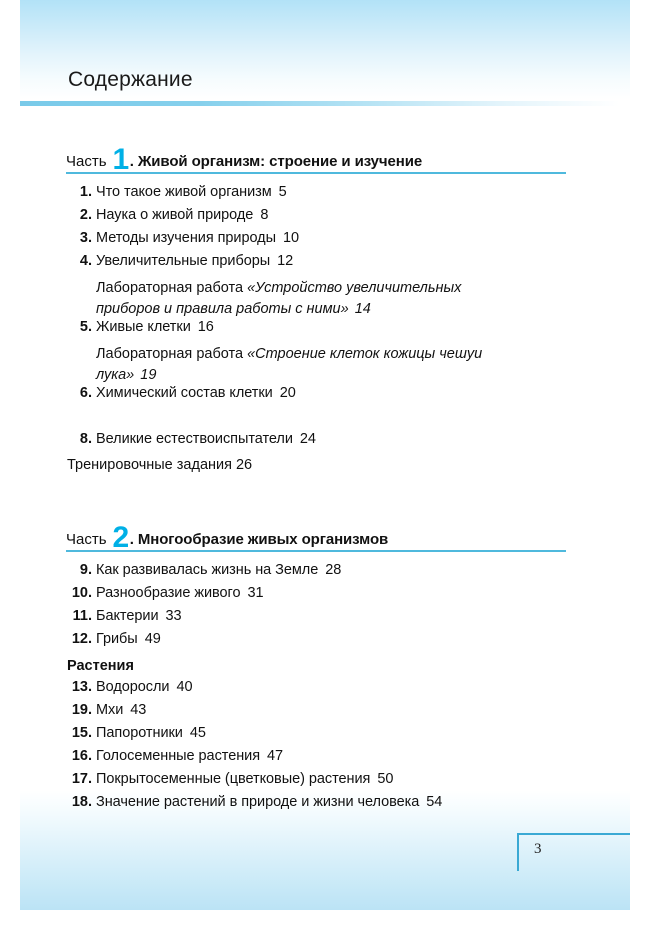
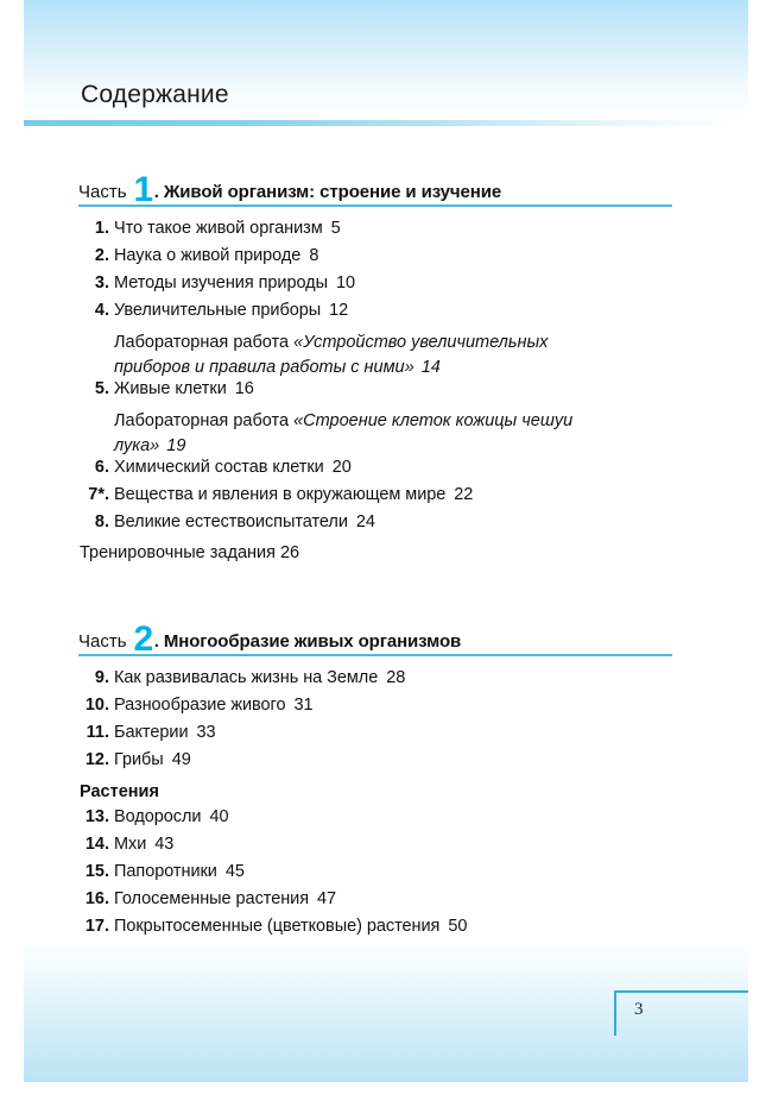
  Содержание
  Часть 1. Живой организм: строение и изучение
  1.
  Что такое живой организм 5
  2.
  Наука о живой природе 8
  3.
  Методы изучения природы 10
  4.
  Увеличительные приборы 12
  Лабораторная работа «Устройство увеличительных приборов и правила работы с ними» 14
  5.
  Живые клетки 16
  Лабораторная работа «Строение клеток кожицы чешуи лука» 19
  6.
  Химический состав клетки 20
+ 7*.
+ Вещества и явления в окружающем мире 22
  8.
  Великие естествоиспытатели 24
  Тренировочные задания 26
  Часть 2. Многообразие живых организмов
  9.
  Как развивалась жизнь на Земле 28
  10.
  Разнообразие живого 31
  11.
  Бактерии 33
  12.
  Грибы 49
  Растения
  13.
  Водоросли 40
- 19.
+ 14.
  Мхи 43
  15.
  Папоротники 45
  16.
  Голосеменные растения 47
  17.
  Покрытосеменные (цветковые) растения 50
- 18.
- Значение растений в природе и жизни человека 54
  3
